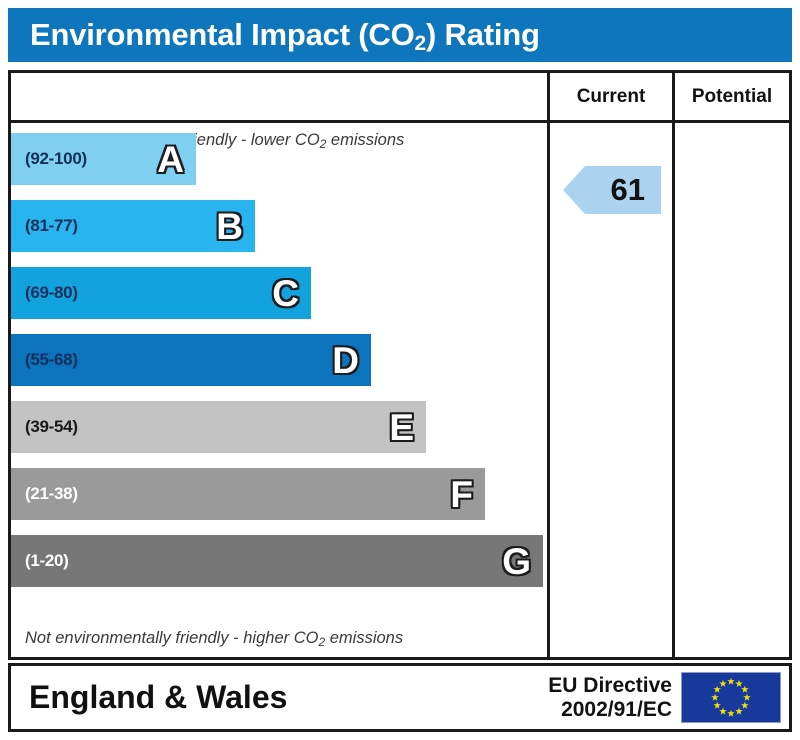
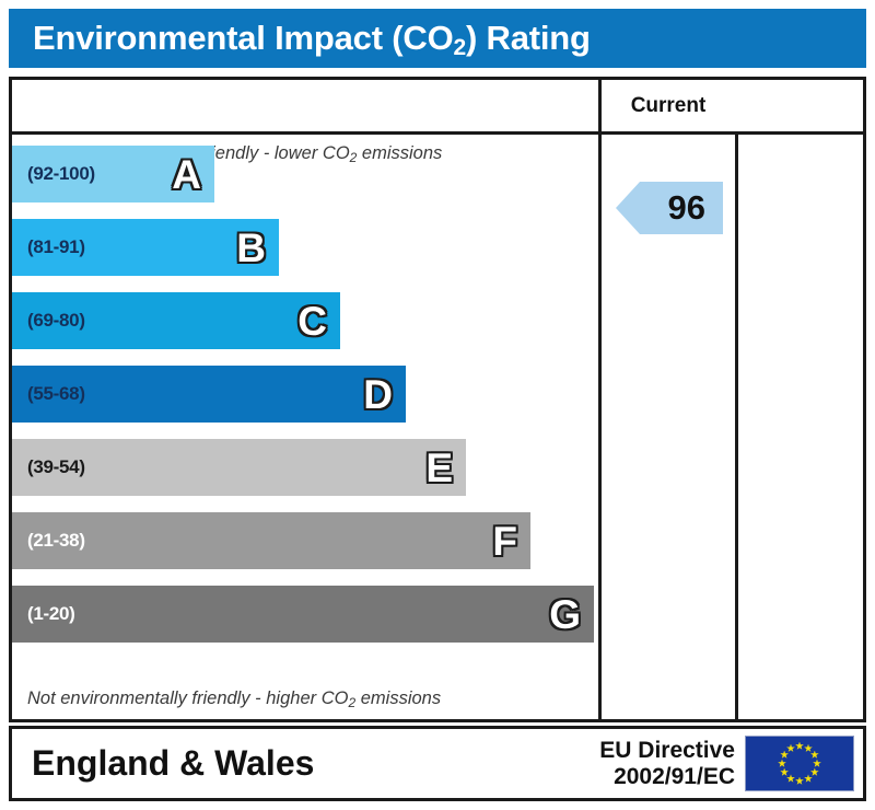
  Environmental Impact (CO2) Rating
  Current
- Potential
  (92-100)
  A
- (81-77)
+ (81-91)
  B
  (69-80)
  C
  (55-68)
  D
  (39-54)
  E
  (21-38)
  F
  (1-20)
  G
  Not environmentally friendly - higher CO2 emissions
- 61
+ 96
  England & Wales
  EU Directive
  2002/91/EC
